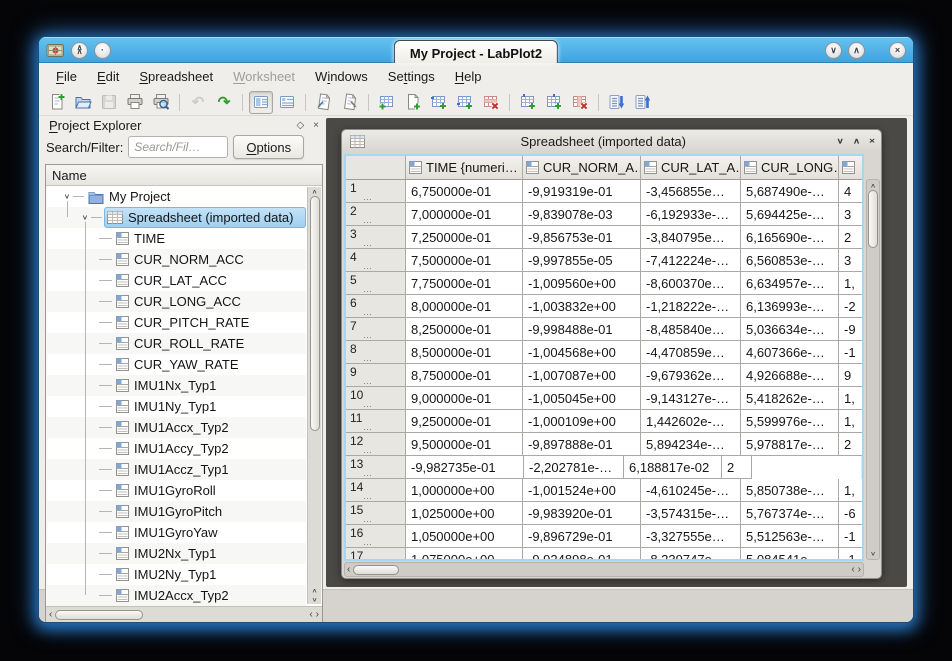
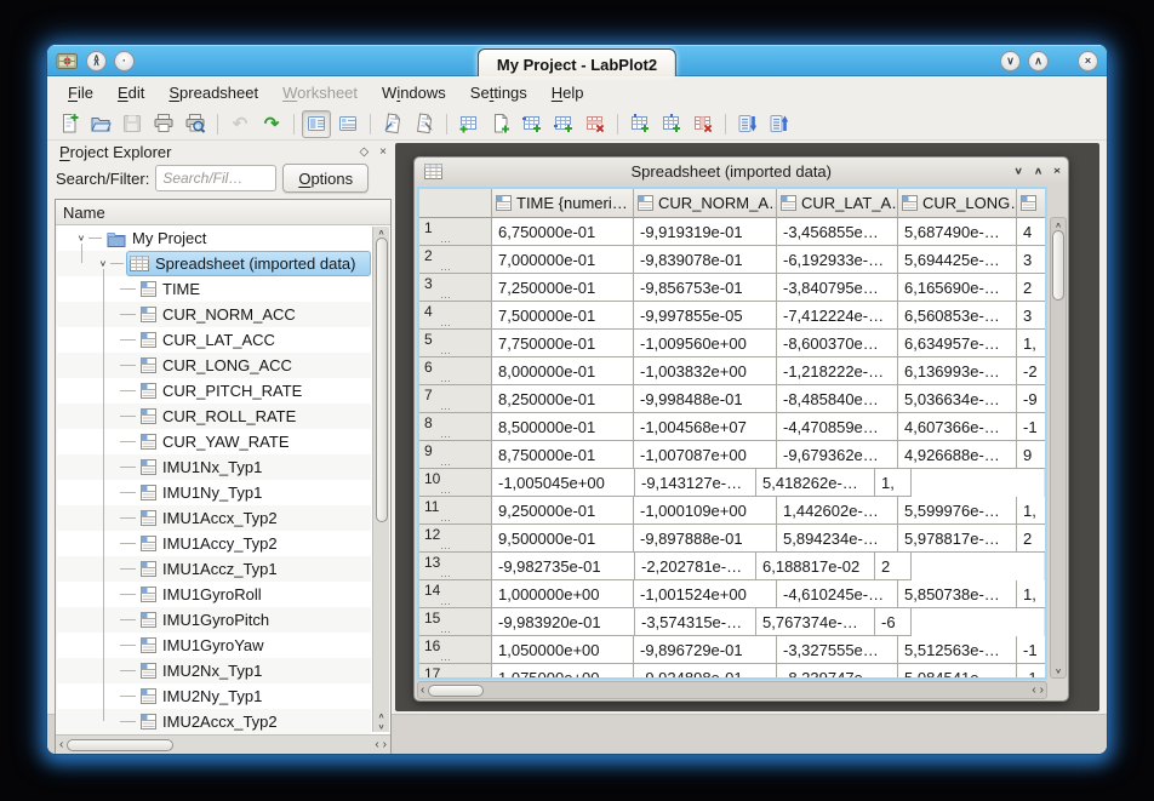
  ∧
  ∧
  ·
  My Project - LabPlot2
  ∨
  ∧
  ×
  File
  Edit
  Spreadsheet
  Worksheet
  Windows
  Settings
  Help
  ↶
  ↷
  Project Explorer
  ◇
  ×
  Search/Filter:
  Search/Fil…
  Options
  Name
  ∨
  My Project
  ∨
  Spreadsheet (imported data)
  TIME
  CUR_NORM_ACC
  CUR_LAT_ACC
  CUR_LONG_ACC
  CUR_PITCH_RATE
  CUR_ROLL_RATE
  CUR_YAW_RATE
  IMU1Nx_Typ1
  IMU1Ny_Typ1
  IMU1Accx_Typ2
  IMU1Accy_Typ2
  IMU1Accz_Typ1
  IMU1GyroRoll
  IMU1GyroPitch
  IMU1GyroYaw
  IMU2Nx_Typ1
  IMU2Ny_Typ1
  IMU2Accx_Typ2
  ‹
  ‹
  ›
  Spreadsheet (imported data)
  ∨
  ∧
  ×
  TIME {numeri…
  CUR_NORM_A
  CUR_LAT_A
  CUR_LONG
  1
  …
  6,750000e-01
  -9,919319e-01
  -3,456855e…
  5,687490e-…
  4
  2
  …
  7,000000e-01
- -9,839078e-03
+ -9,839078e-01
  -6,192933e-…
  5,694425e-…
  3
  3
  …
  7,250000e-01
  -9,856753e-01
  -3,840795e…
  6,165690e-…
  2
  4
  …
  7,500000e-01
  -9,997855e-05
  -7,412224e-…
  6,560853e-…
  3
  5
  …
  7,750000e-01
  -1,009560e+00
  -8,600370e…
  6,634957e-…
  1,
  6
  …
  8,000000e-01
  -1,003832e+00
  -1,218222e-…
  6,136993e-…
  -2
  7
  …
  8,250000e-01
  -9,998488e-01
  -8,485840e…
  5,036634e-…
  -9
  8
  …
  8,500000e-01
- -1,004568e+00
+ -1,004568e+07
  -4,470859e…
  4,607366e-…
  -1
  9
  …
  8,750000e-01
  -1,007087e+00
  -9,679362e…
  4,926688e-…
  9
  10
  …
- 9,000000e-01
  -1,005045e+00
  -9,143127e-…
  5,418262e-…
  1,
  11
  …
  9,250000e-01
  -1,000109e+00
  1,442602e-…
  5,599976e-…
  1,
  12
  …
  9,500000e-01
  -9,897888e-01
  5,894234e-…
  5,978817e-…
  2
  13
  …
  -9,982735e-01
  -2,202781e-…
  6,188817e-02
  2
  14
  …
  1,000000e+00
  -1,001524e+00
  -4,610245e-…
  5,850738e-…
  1,
  15
  …
- 1,025000e+00
  -9,983920e-01
  -3,574315e-…
  5,767374e-…
  -6
  16
  …
  1,050000e+00
  -9,896729e-01
  -3,327555e…
  5,512563e-…
  -1
  17
  ‹
  ‹
  ›
